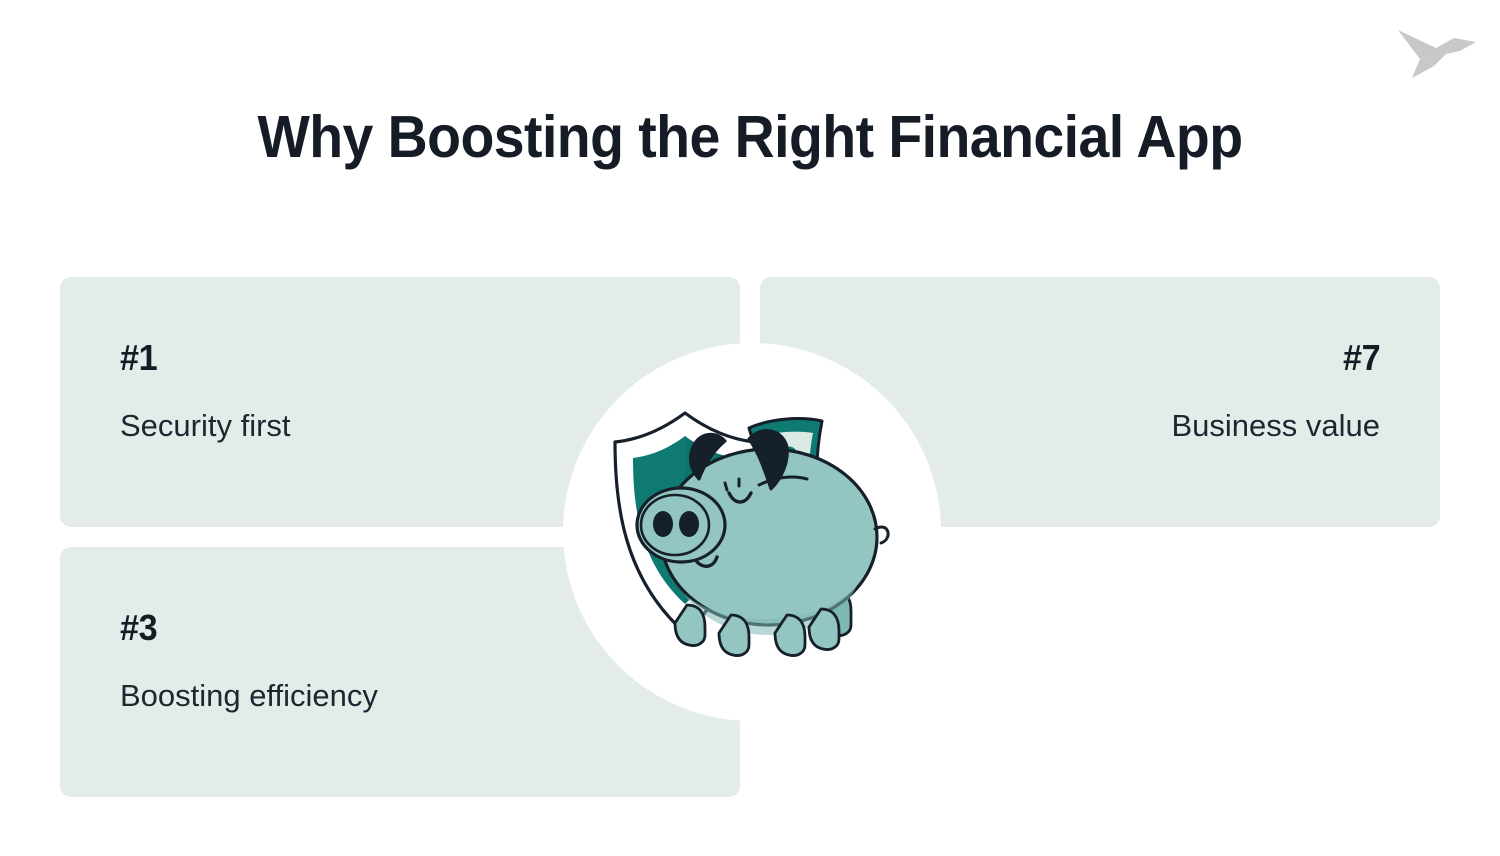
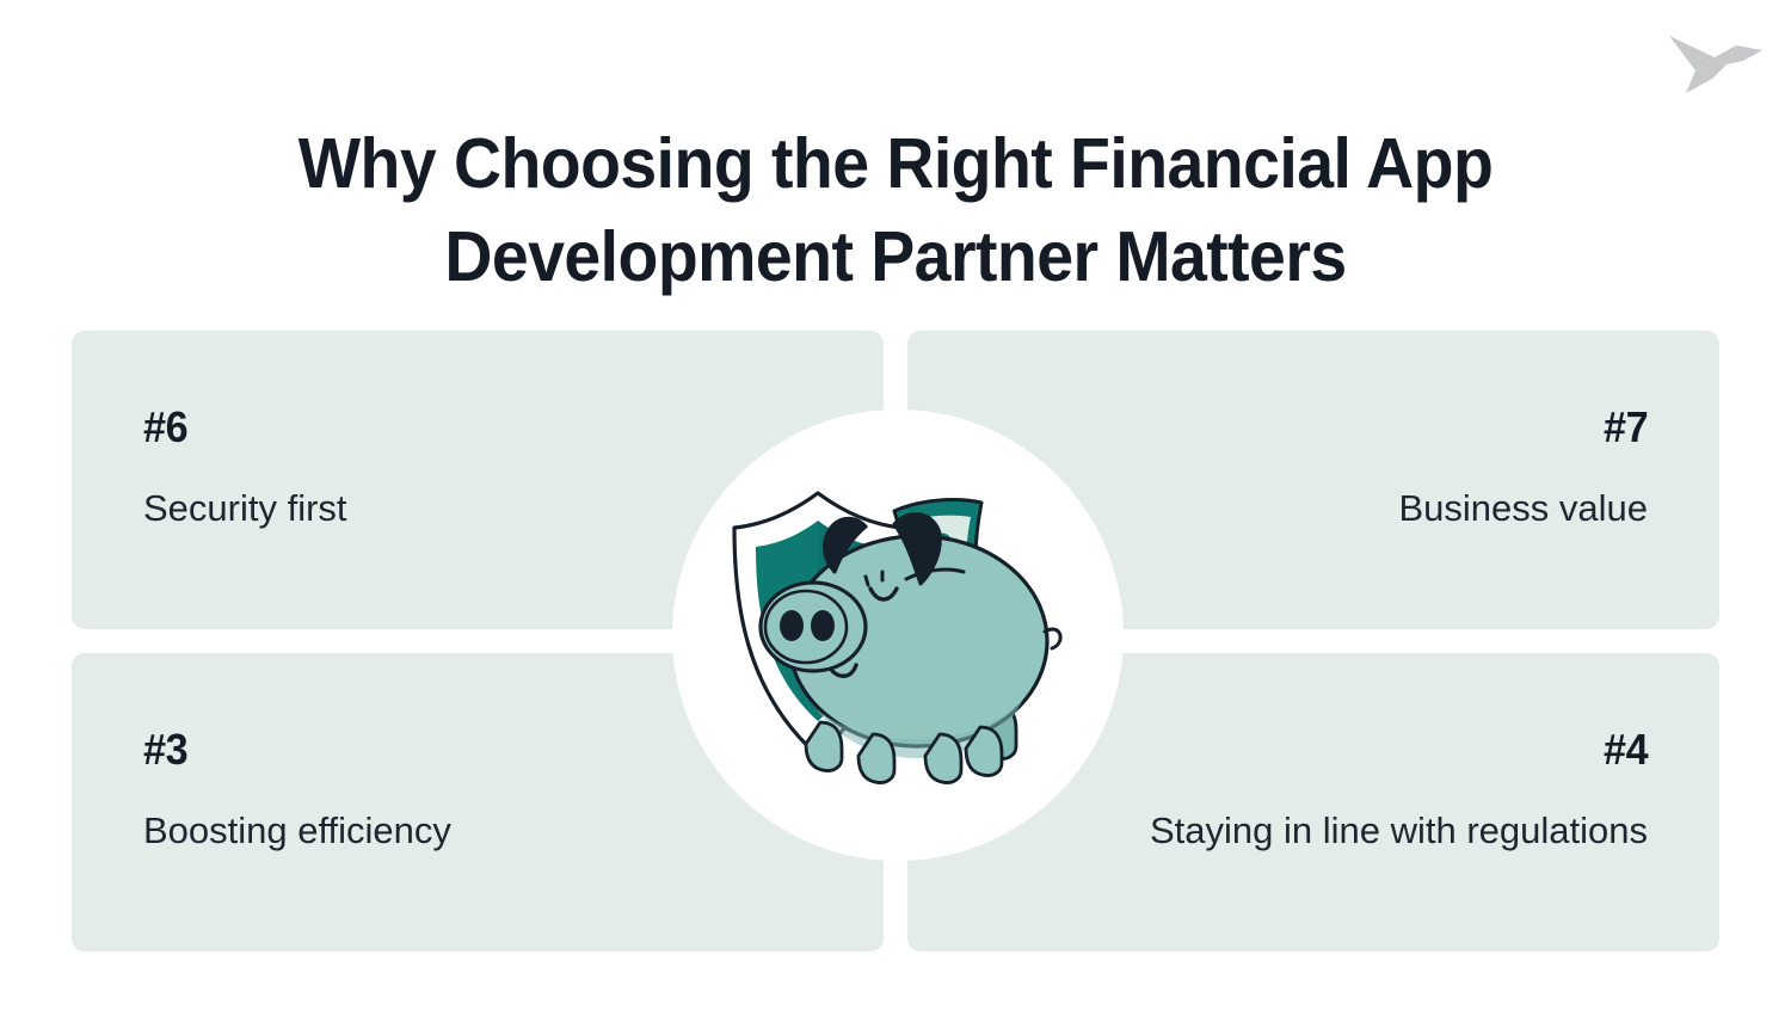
- Why Boosting the Right Financial App
+ Why Choosing the Right Financial App
+ Development Partner Matters
- #1
+ #6
  Security first
  #7
  Business value
  #3
  Boosting efficiency
+ #4
+ Staying in line with regulations
